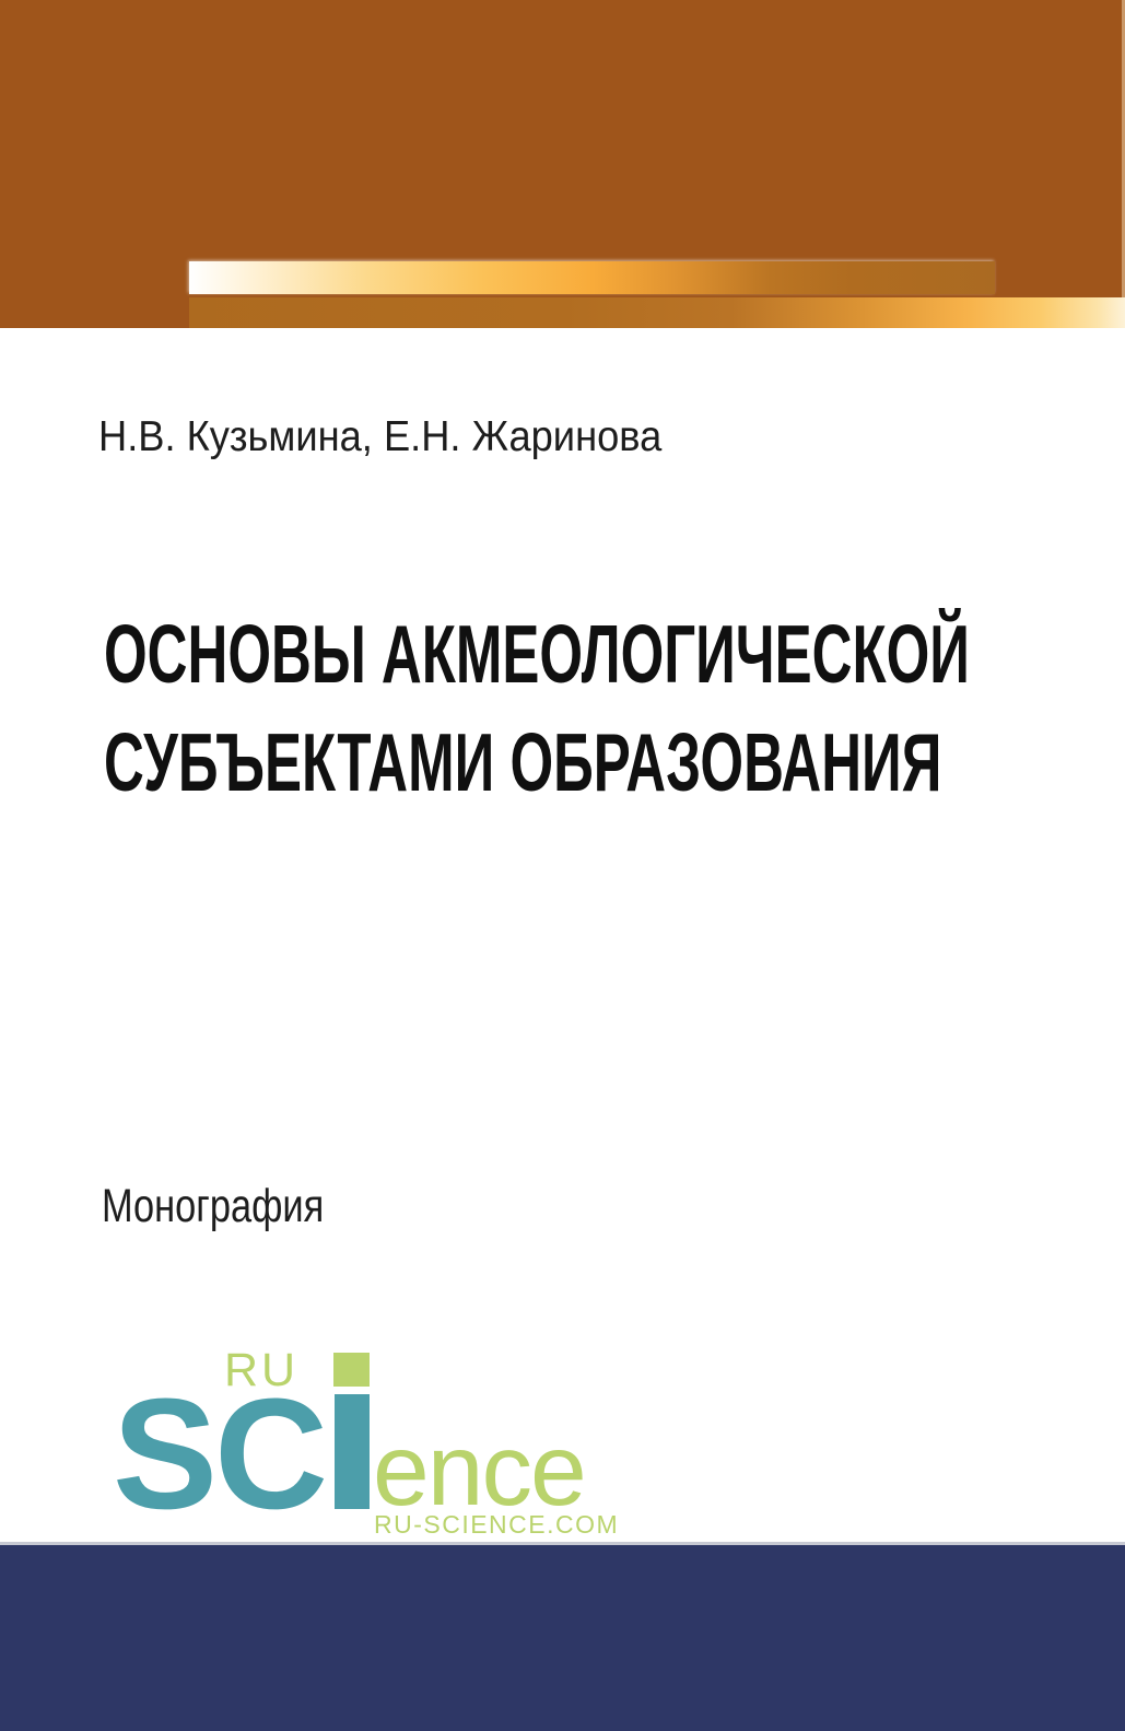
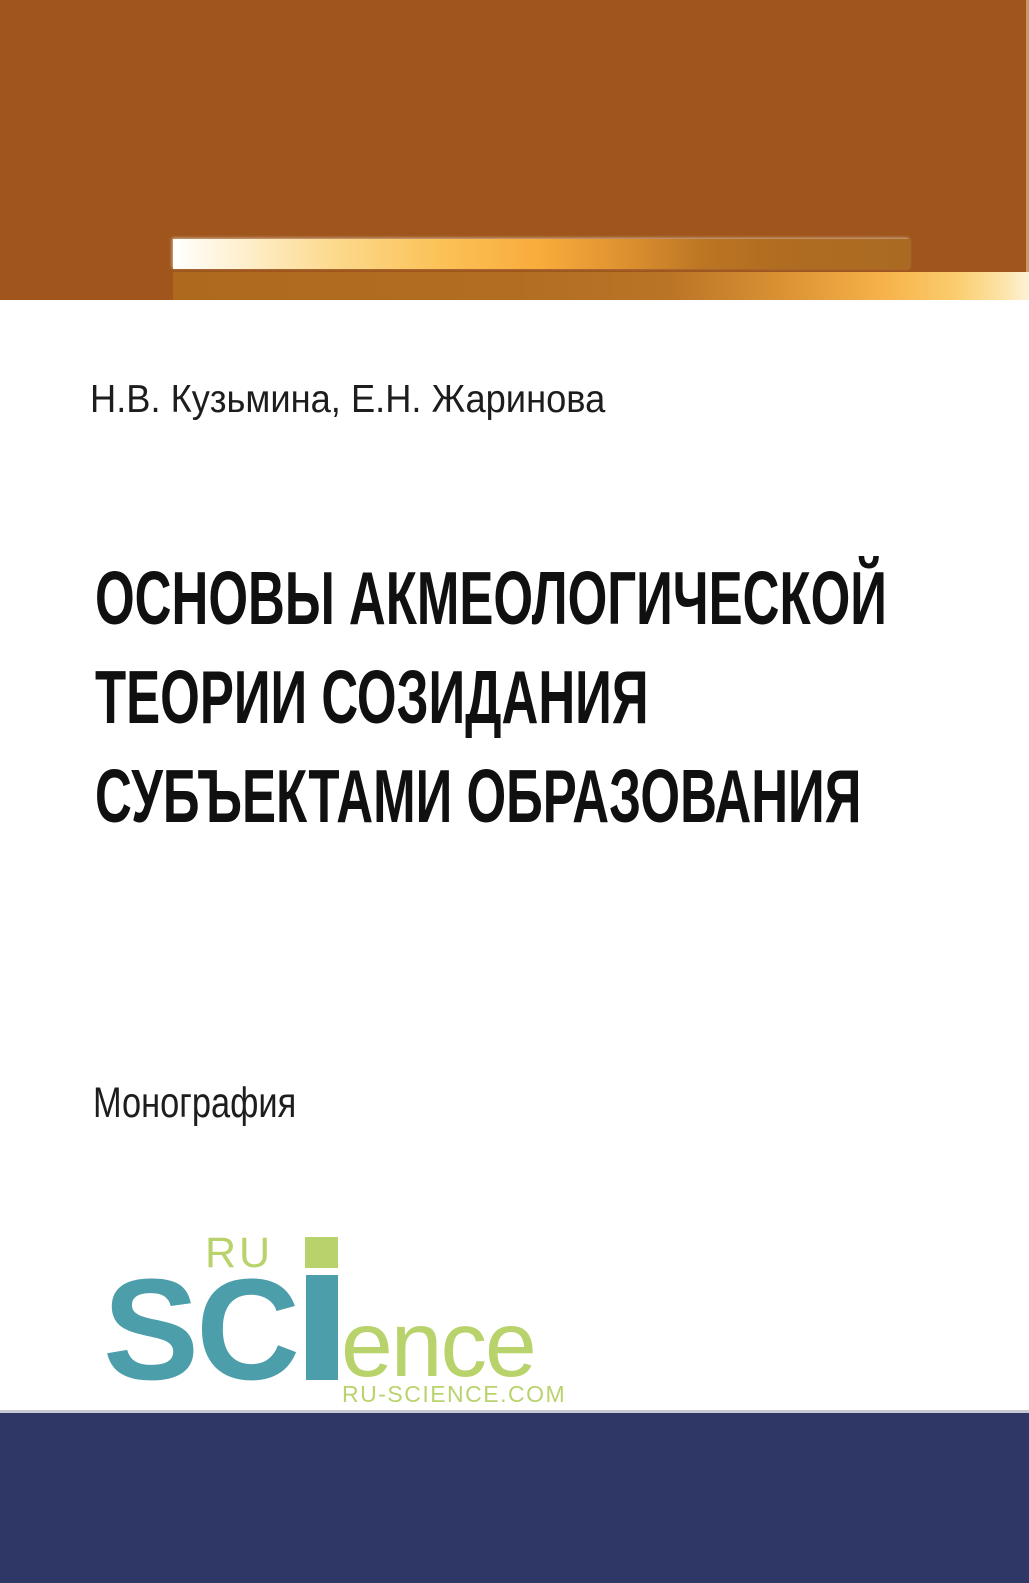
  Н.В. Кузьмина, Е.Н. Жаринова
  ОСНОВЫ АКМЕОЛОГИЧЕСКОЙ
+ ТЕОРИИ СОЗИДАНИЯ
  СУБЪЕКТАМИ ОБРАЗОВАНИЯ
  Монография
  RU
  SC
  ence
  RU-SCIENCE.COM
